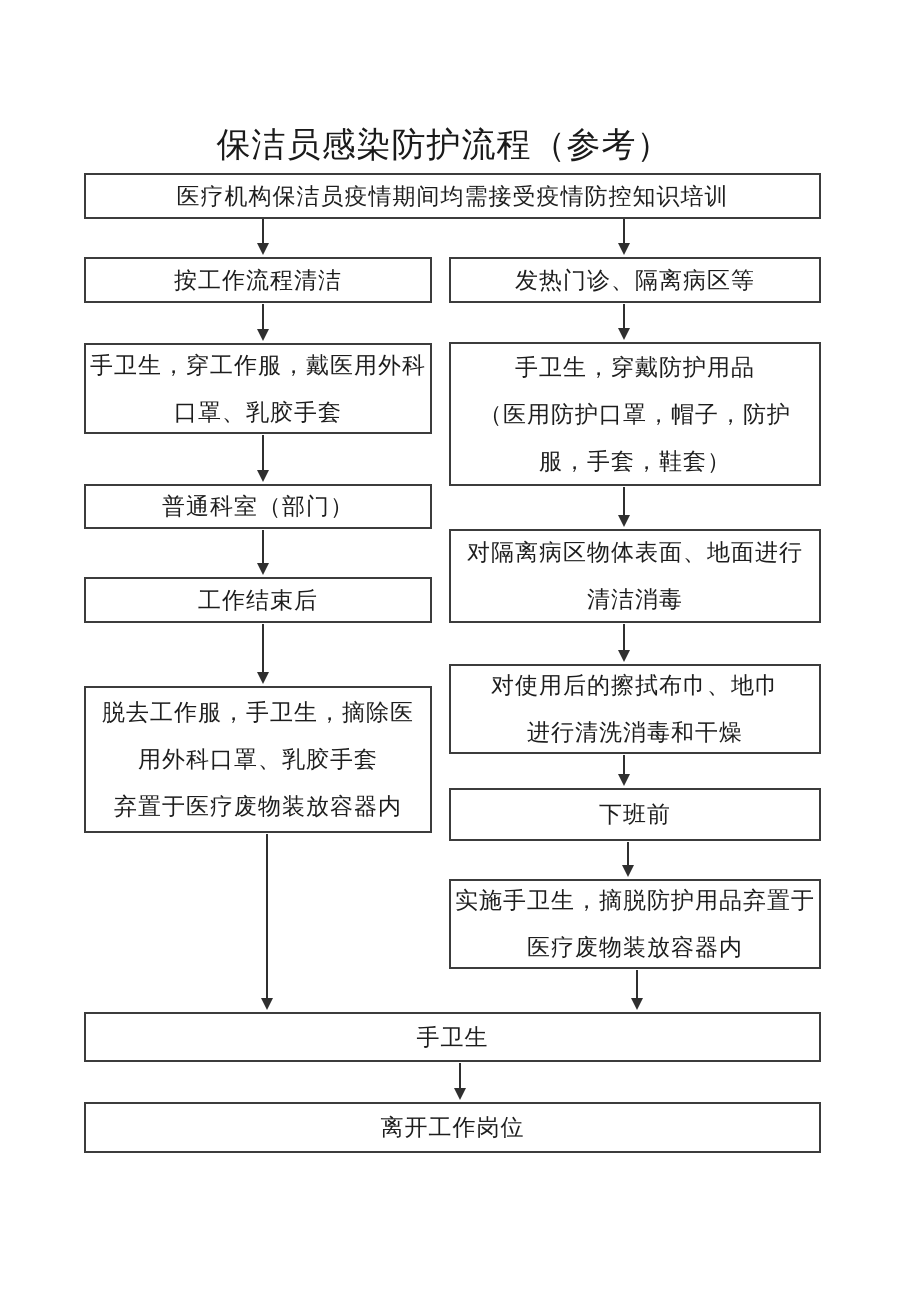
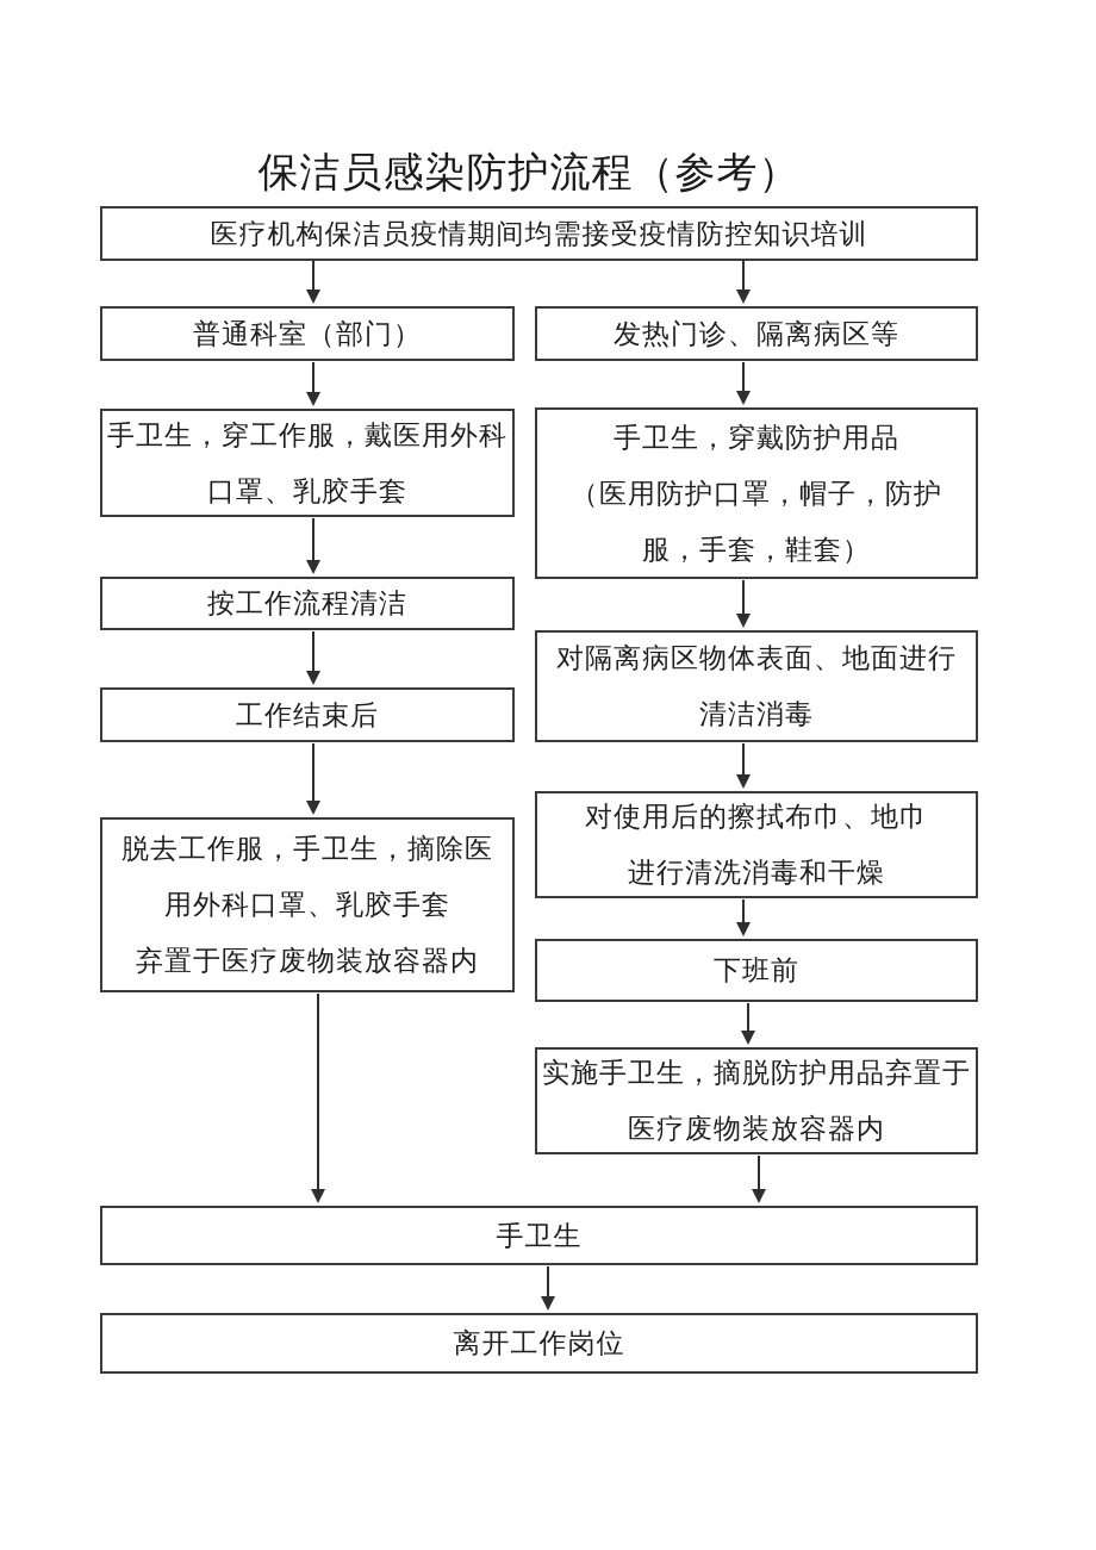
  保洁员感染防护流程（参考）
  医疗机构保洁员疫情期间均需接受疫情防控知识培训
- 按工作流程清洁
+ 普通科室（部门）
  手卫生，穿工作服，戴医用外科
  口罩、乳胶手套
- 普通科室（部门）
+ 按工作流程清洁
  工作结束后
  脱去工作服，手卫生，摘除医
  用外科口罩、乳胶手套
  弃置于医疗废物装放容器内
  发热门诊、隔离病区等
  手卫生，穿戴防护用品
  （医用防护口罩，帽子，防护
  服，手套，鞋套）
  对隔离病区物体表面、地面进行
  清洁消毒
  对使用后的擦拭布巾、地巾
  进行清洗消毒和干燥
  下班前
  实施手卫生，摘脱防护用品弃置于
  医疗废物装放容器内
  手卫生
  离开工作岗位
